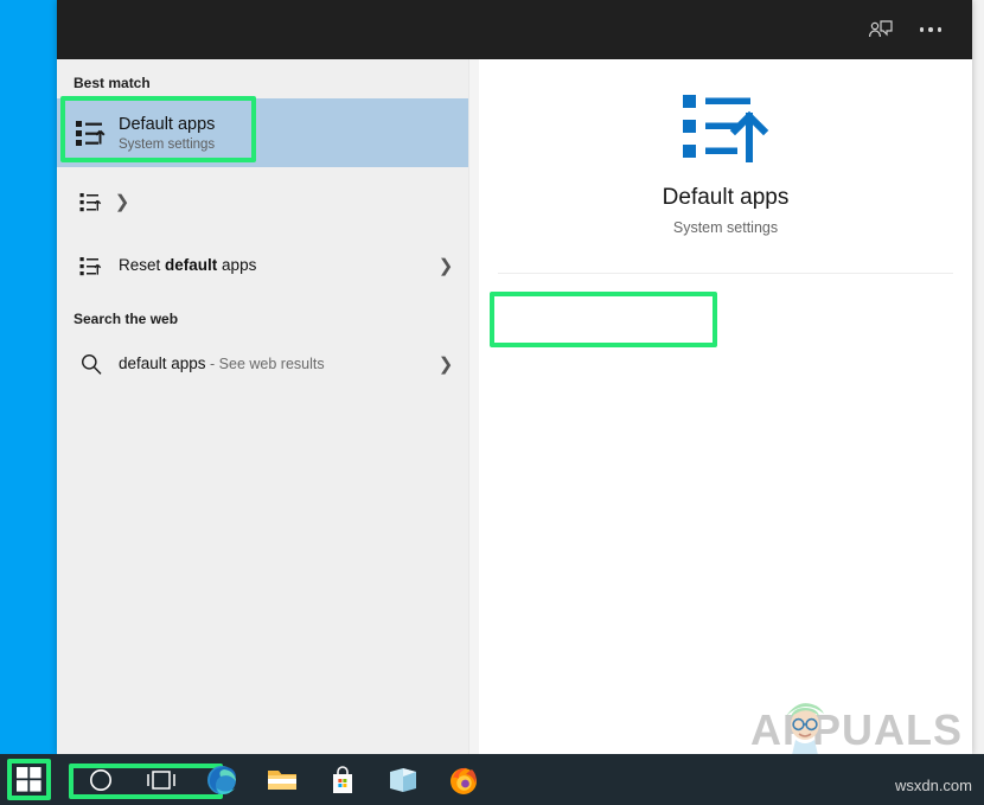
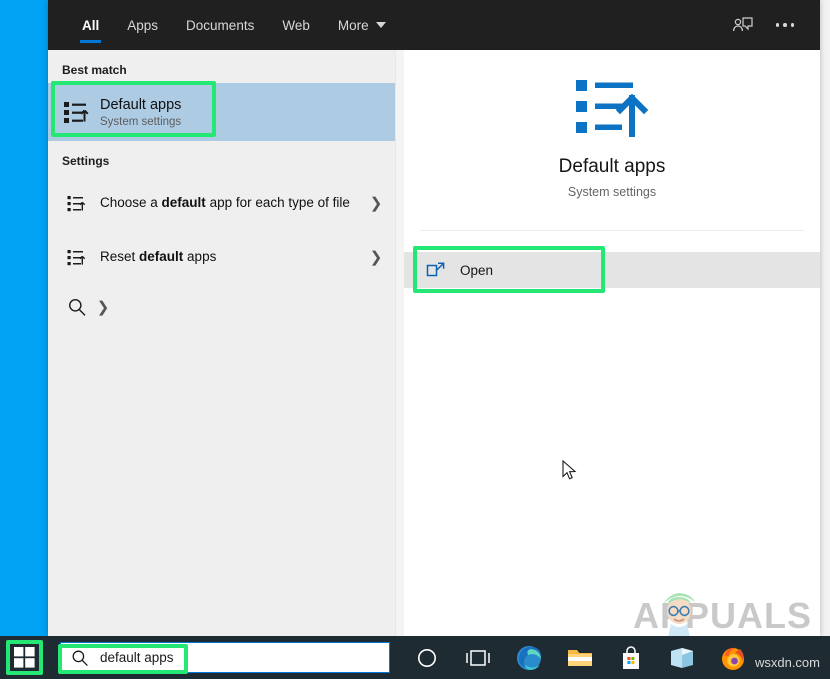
+ All
+ Apps
+ Documents
+ Web
+ More
  Best match
  Default apps
  System settings
+ Settings
+ Choose a default app for each type of file
  ❯
  Reset default apps
  ❯
- Search the web
- default apps - See web results
  ❯
  Default apps
  System settings
+ Open
  APUALS
+ default apps
  wsxdn.com
